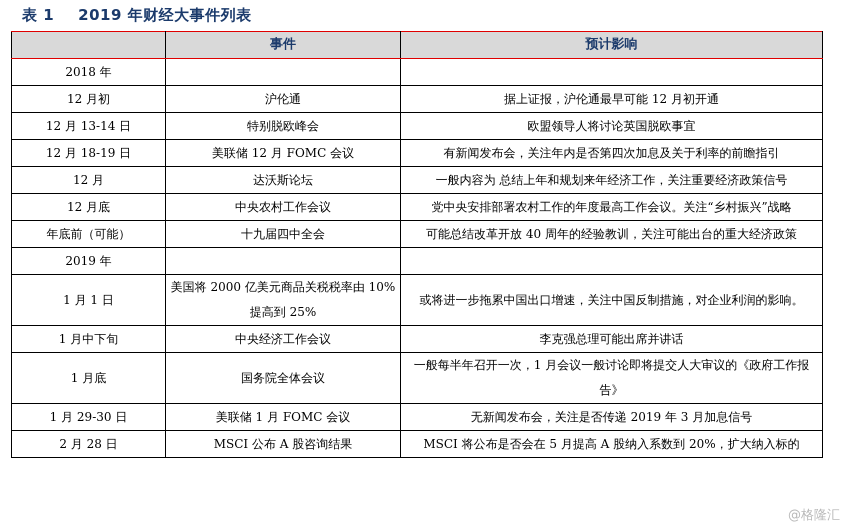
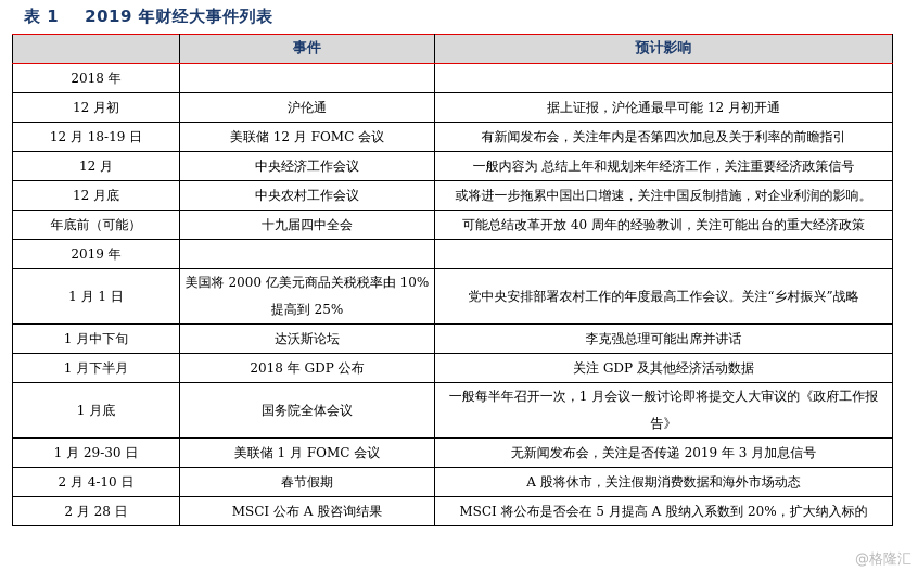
  表 1 2019 年财经大事件列表
  	事件	预计影响
  2018 年
  12 月初	沪伦通	据上证报，沪伦通最早可能 12 月初开通
- 12 月 13-14 日	特别脱欧峰会	欧盟领导人将讨论英国脱欧事宜
  12 月 18-19 日	美联储 12 月 FOMC 会议	有新闻发布会，关注年内是否第四次加息及关于利率的前瞻指引
- 12 月	达沃斯论坛	一般内容为 总结上年和规划来年经济工作，关注重要经济政策信号
+ 12 月	中央经济工作会议	一般内容为 总结上年和规划来年经济工作，关注重要经济政策信号
- 12 月底	中央农村工作会议	党中央安排部署农村工作的年度最高工作会议。关注“乡村振兴”战略
+ 12 月底	中央农村工作会议	或将进一步拖累中国出口增速，关注中国反制措施，对企业利润的影响。
  年底前（可能）	十九届四中全会	可能总结改革开放 40 周年的经验教训，关注可能出台的重大经济政策
  2019 年
- 1 月 1 日	美国将 2000 亿美元商品关税税率由 10%提高到 25%	或将进一步拖累中国出口增速，关注中国反制措施，对企业利润的影响。
+ 1 月 1 日	美国将 2000 亿美元商品关税税率由 10%提高到 25%	党中央安排部署农村工作的年度最高工作会议。关注“乡村振兴”战略
- 1 月中下旬	中央经济工作会议	李克强总理可能出席并讲话
+ 1 月中下旬	达沃斯论坛	李克强总理可能出席并讲话
+ 1 月下半月	2018 年 GDP 公布	关注 GDP 及其他经济活动数据
  1 月底	国务院全体会议	一般每半年召开一次，1 月会议一般讨论即将提交人大审议的《政府工作报告》
  1 月 29-30 日	美联储 1 月 FOMC 会议	无新闻发布会，关注是否传递 2019 年 3 月加息信号
+ 2 月 4-10 日	春节假期	A 股将休市，关注假期消费数据和海外市场动态
  2 月 28 日	MSCI 公布 A 股咨询结果	MSCI 将公布是否会在 5 月提高 A 股纳入系数到 20%，扩大纳入标的
  @格隆汇
